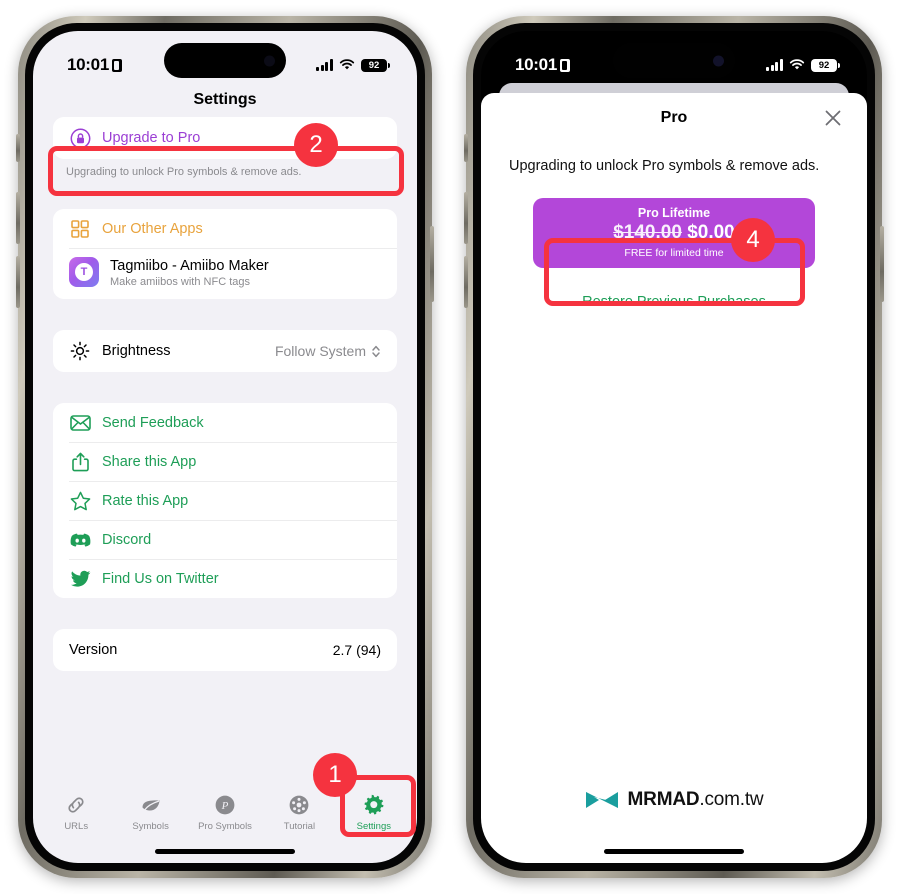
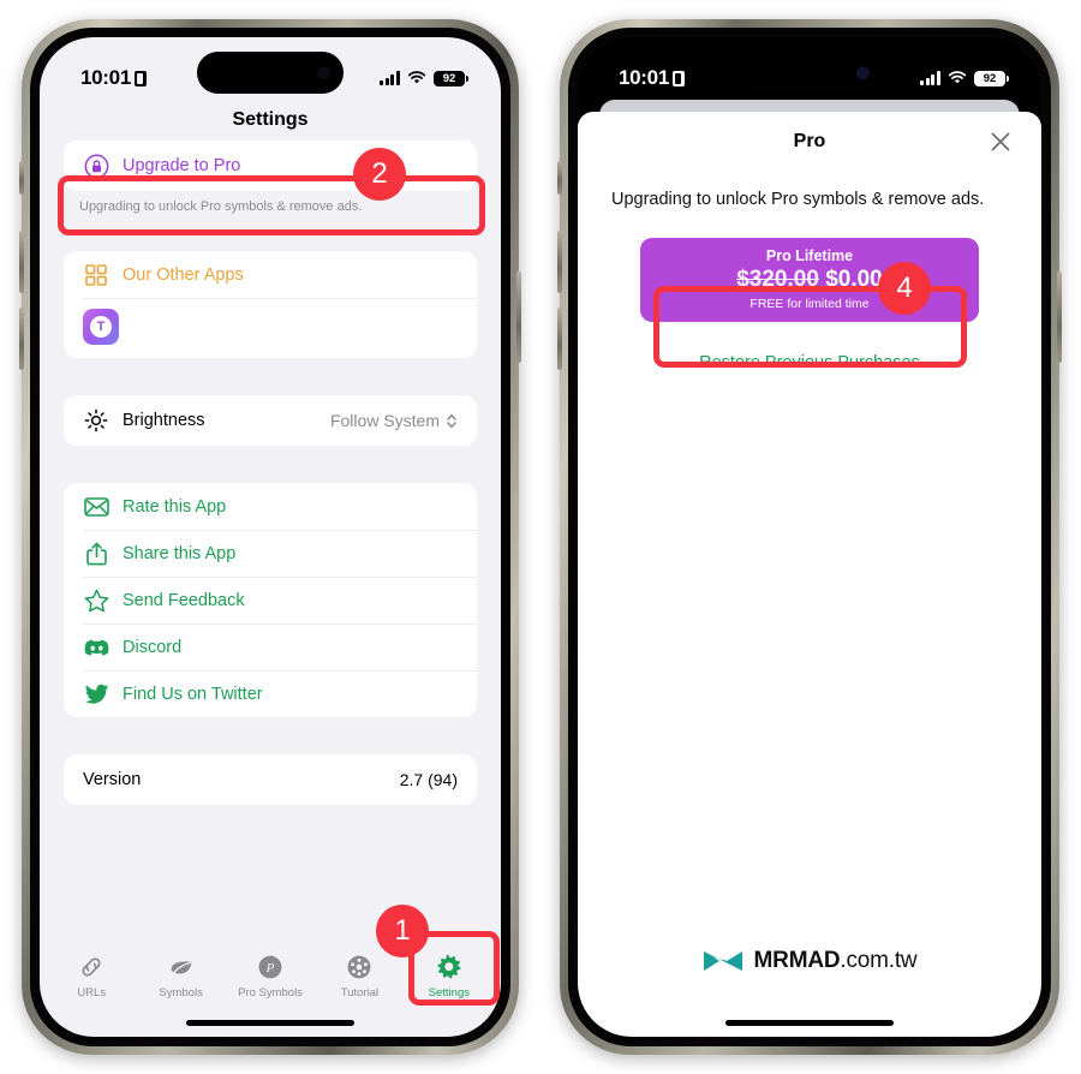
  10:01
  92
  Settings
  Upgrade to Pro
  Upgrading to unlock Pro symbols & remove ads.
  Our Other Apps
  T
- Tagmiibo - Amiibo Maker
- Make amiibos with NFC tags
  Brightness
  Follow System
- Send Feedback
+ Rate this App
  Share this App
- Rate this App
+ Send Feedback
  Discord
  Find Us on Twitter
  Version
  2.7 (94)
  URLs
  Symbols
  P
  Pro Symbols
  Tutorial
  Settings
  10:01
  92
  Pro
  Upgrading to unlock Pro symbols & remove ads.
  Pro Lifetime
- $140.00 $0.00
+ $320.00 $0.00
  FREE for limited time
  Restore Previous Purchases
  MRMAD.com.tw
  2
  1
  4
